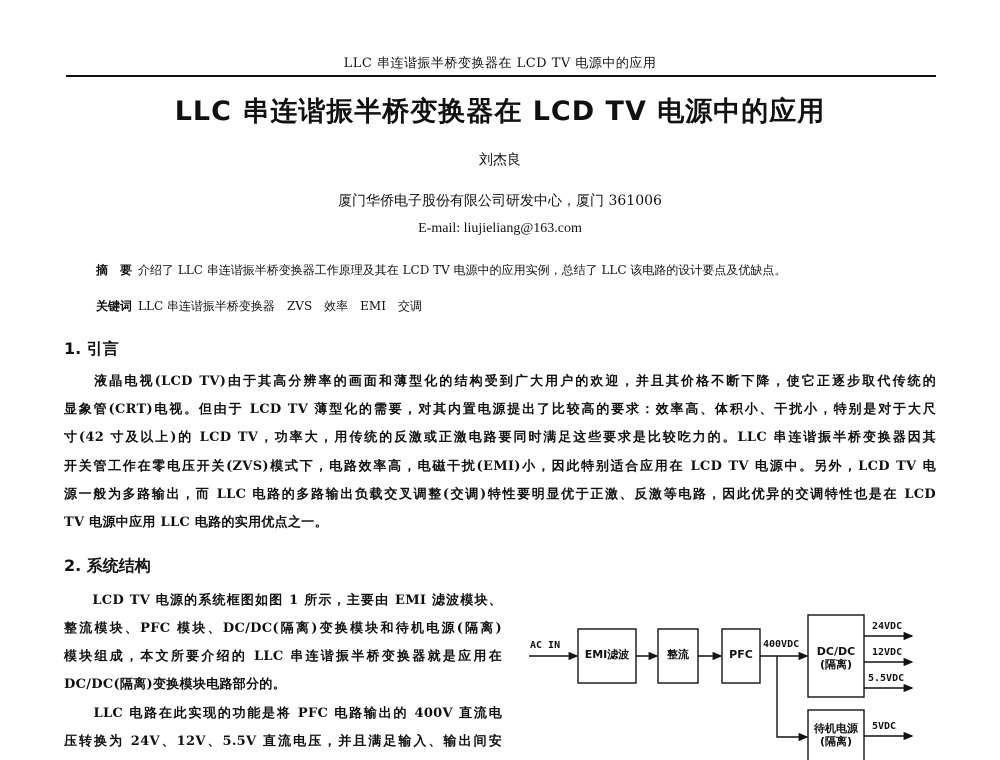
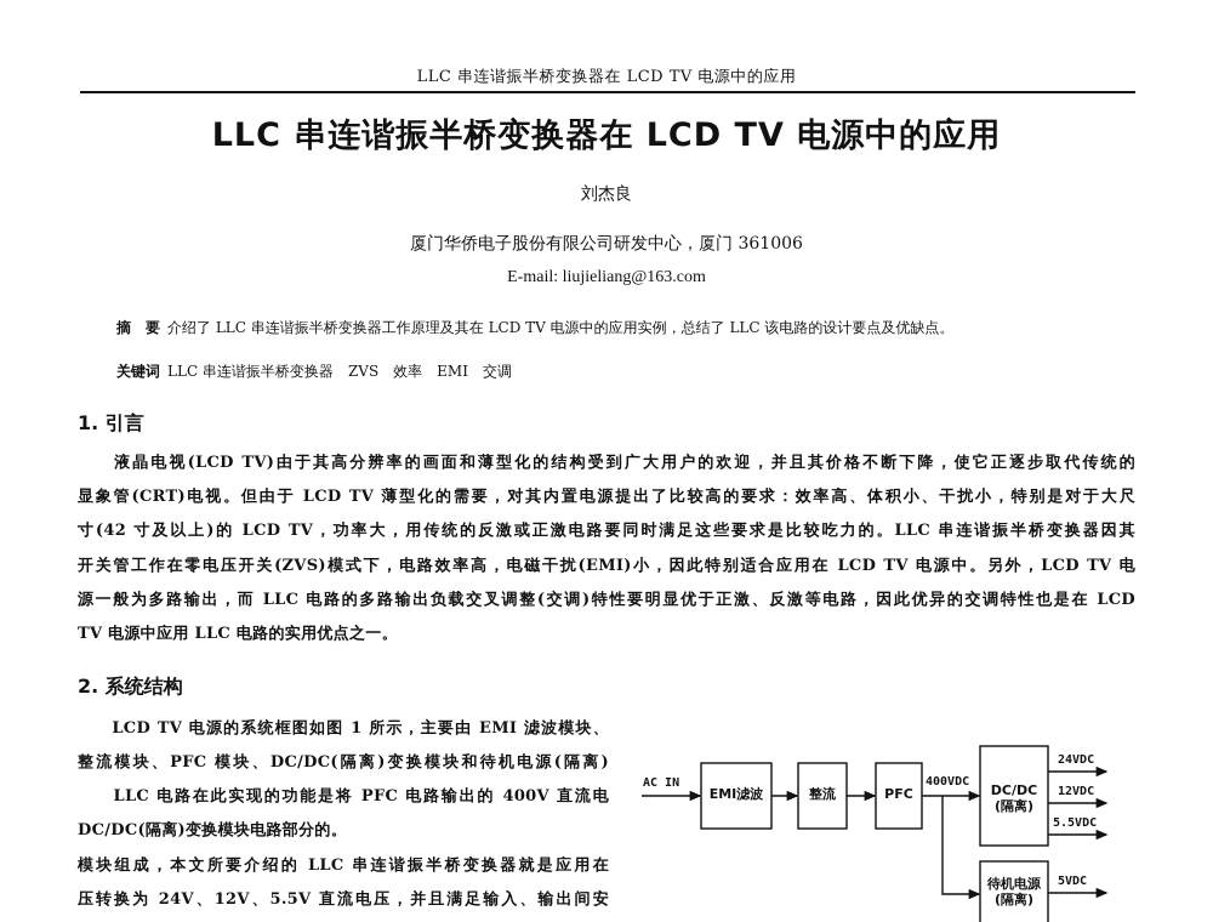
  LLC 串连谐振半桥变换器在 LCD TV 电源中的应用
  LLC 串连谐振半桥变换器在 LCD TV 电源中的应用
  刘杰良
  厦门华侨电子股份有限公司研发中心，厦门 361006
  E-mail: liujieliang@163.com
  摘 要 介绍了 LLC 串连谐振半桥变换器工作原理及其在 LCD TV 电源中的应用实例，总结了 LLC 该电路的设计要点及优缺点。
  关键词 LLC 串连谐振半桥变换器 ZVS 效率 EMI 交调
  1. 引言
  液晶电视(LCD TV)由于其高分辨率的画面和薄型化的结构受到广大用户的欢迎，并且其价格不断下降，使它正逐步取代传统的
  显象管(CRT)电视。但由于 LCD TV 薄型化的需要，对其内置电源提出了比较高的要求：效率高、体积小、干扰小，特别是对于大尺
  寸(42 寸及以上)的 LCD TV，功率大，用传统的反激或正激电路要同时满足这些要求是比较吃力的。LLC 串连谐振半桥变换器因其
  开关管工作在零电压开关(ZVS)模式下，电路效率高，电磁干扰(EMI)小，因此特别适合应用在 LCD TV 电源中。另外，LCD TV 电
  源一般为多路输出，而 LLC 电路的多路输出负载交叉调整(交调)特性要明显优于正激、反激等电路，因此优异的交调特性也是在 LCD
  TV 电源中应用 LLC 电路的实用优点之一。
  2. 系统结构
  LCD TV 电源的系统框图如图 1 所示，主要由 EMI 滤波模块、
  整流模块、PFC 模块、DC/DC(隔离)变换模块和待机电源(隔离)
- 模块组成，本文所要介绍的 LLC 串连谐振半桥变换器就是应用在
+ LLC 电路在此实现的功能是将 PFC 电路输出的 400V 直流电
  DC/DC(隔离)变换模块电路部分的。
- LLC 电路在此实现的功能是将 PFC 电路输出的 400V 直流电
+ 模块组成，本文所要介绍的 LLC 串连谐振半桥变换器就是应用在
  压转换为 24V、12V、5.5V 直流电压，并且满足输入、输出间安
  AC IN
  EMI滤波
  整流
  PFC
  400VDC
  DC/DC
  (隔离)
  待机电源
  (隔离)
  24VDC
  12VDC
  5.5VDC
  5VDC
